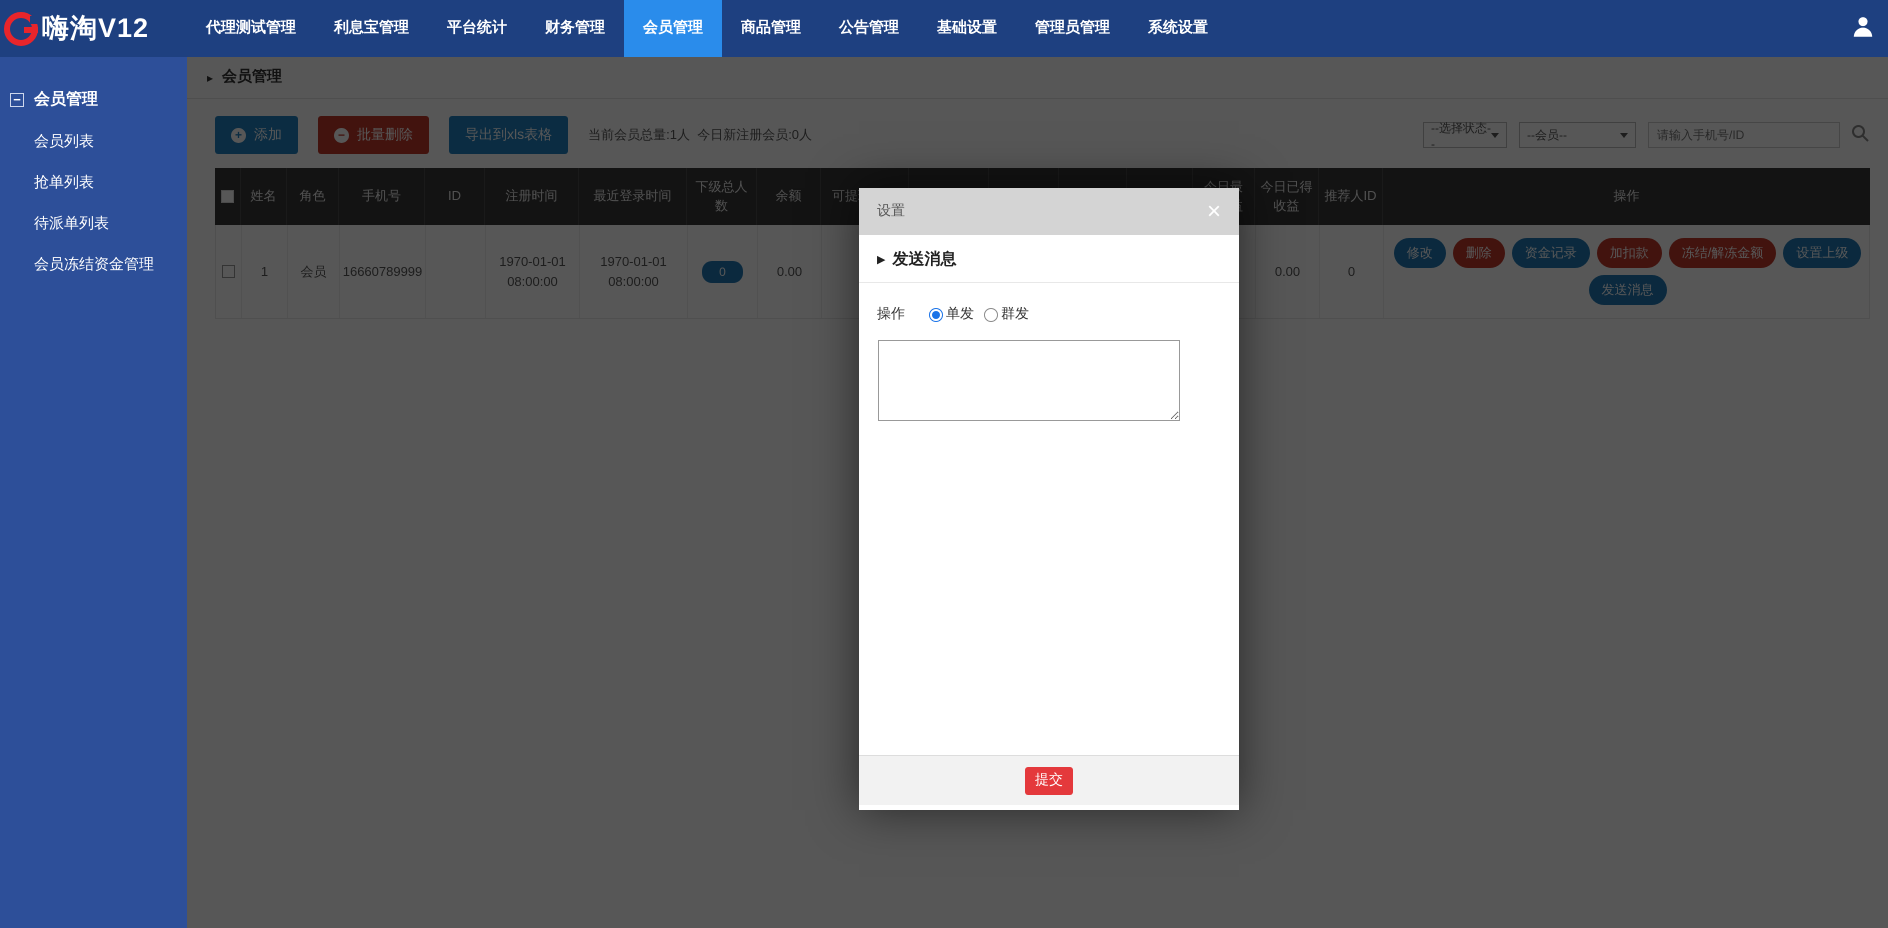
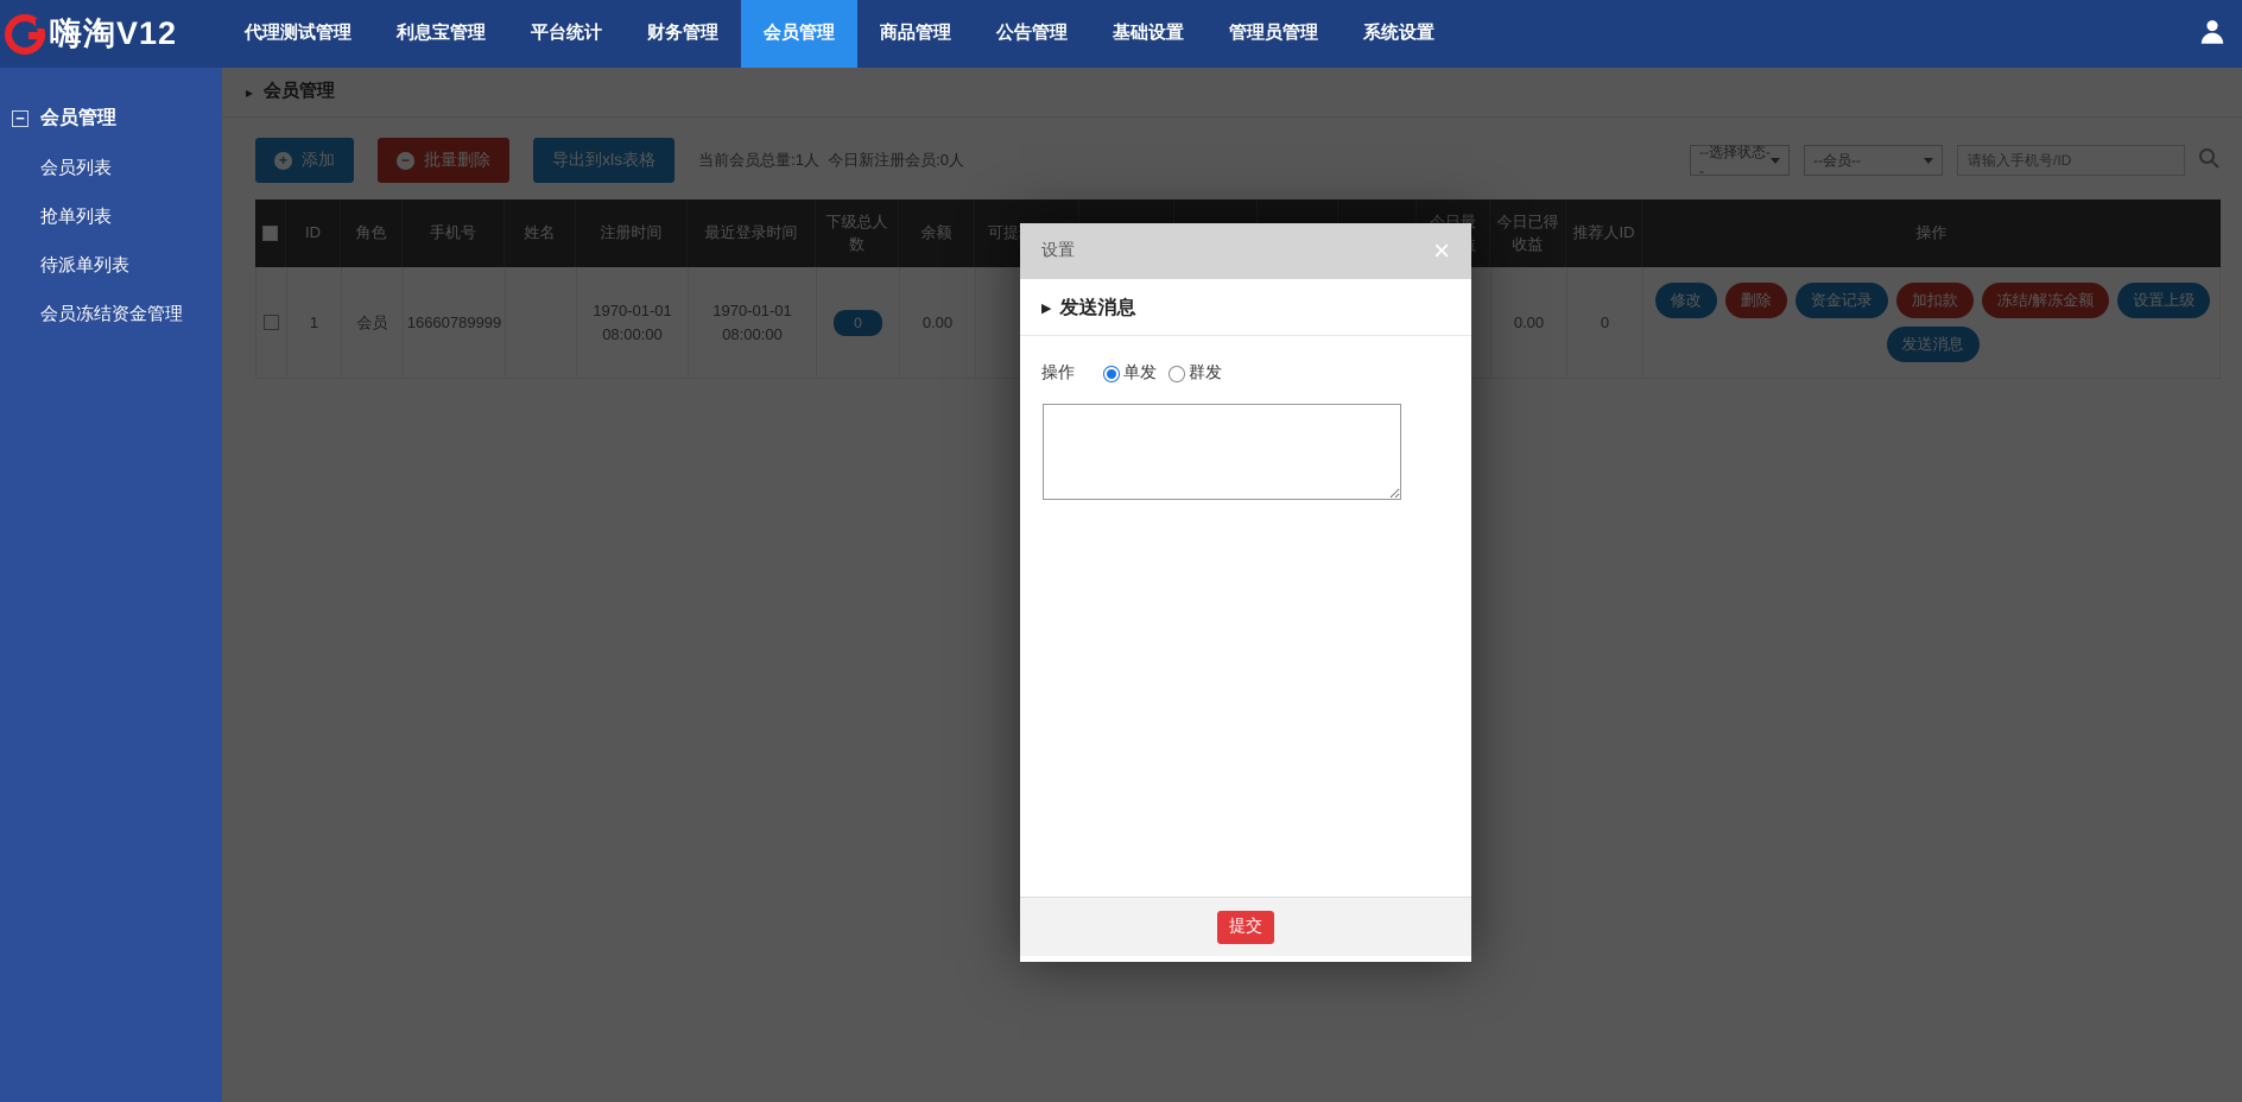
  嗨淘V12
  代理测试管理
  利息宝管理
  平台统计
  财务管理
  会员管理
  商品管理
  公告管理
  基础设置
  管理员管理
  系统设置
  −
  会员管理
  会员列表
  抢单列表
  待派单列表
  会员冻结资金管理
  ▸
  会员管理
  +
  添加
  −
  批量删除
  导出到xls表格
  当前会员总量:1人 今日新注册会员:0人
  --选择状态--
  --会员--
  请输入手机号/ID
- 姓名
+ ID
  角色
  手机号
- ID
+ 姓名
  注册时间
  最近登录时间
  下级总人数
  余额
  今日已得收益
  推荐人ID
  操作
  1
  会员
  16660789999
  1970-01-01 08:00:00
  1970-01-01 08:00:00
  0
  0.00
  0.00
  0
  修改
  删除
  资金记录
  加扣款
  冻结/解冻金额
  设置上级
  发送消息
  设置
  ×
  ▶
  发送消息
  操作
  单发
  群发
  提交
